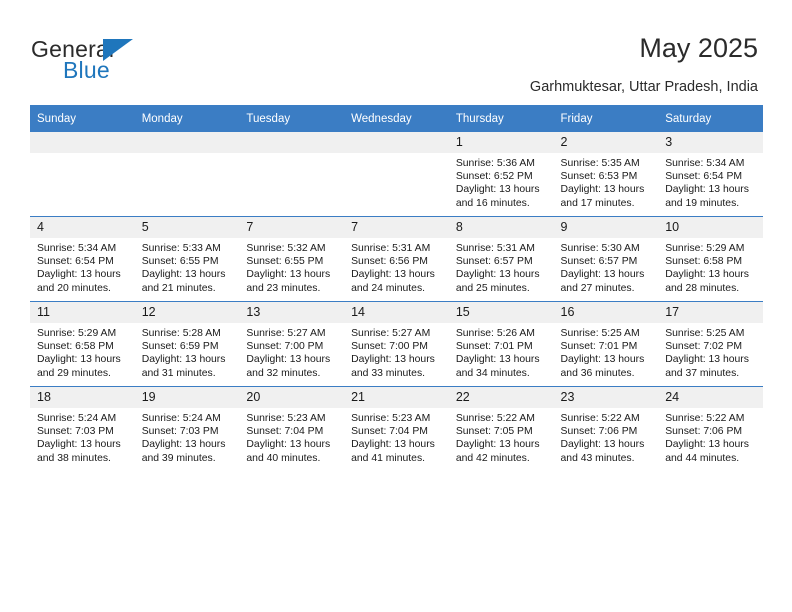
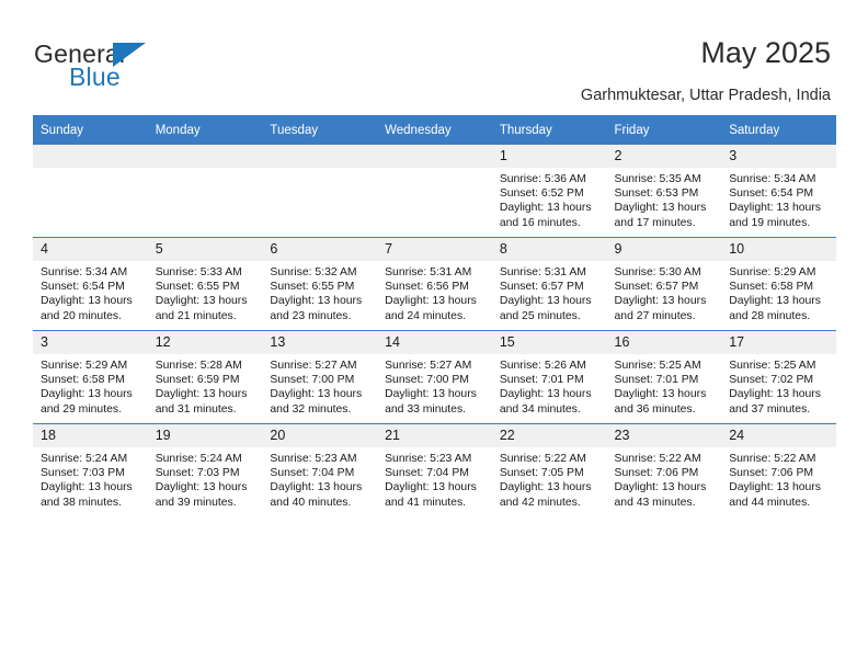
  General
  Blue
  May 2025
  Garhmuktesar, Uttar Pradesh, India
  Sunday	Monday	Tuesday	Wednesday	Thursday	Friday	Saturday
  				1Sunrise: 5:36 AMSunset: 6:52 PMDaylight: 13 hours and 16 minutes.	2Sunrise: 5:35 AMSunset: 6:53 PMDaylight: 13 hours and 17 minutes.	3Sunrise: 5:34 AMSunset: 6:54 PMDaylight: 13 hours and 19 minutes.
- 4Sunrise: 5:34 AMSunset: 6:54 PMDaylight: 13 hours and 20 minutes.	5Sunrise: 5:33 AMSunset: 6:55 PMDaylight: 13 hours and 21 minutes.	7Sunrise: 5:32 AMSunset: 6:55 PMDaylight: 13 hours and 23 minutes.	7Sunrise: 5:31 AMSunset: 6:56 PMDaylight: 13 hours and 24 minutes.	8Sunrise: 5:31 AMSunset: 6:57 PMDaylight: 13 hours and 25 minutes.	9Sunrise: 5:30 AMSunset: 6:57 PMDaylight: 13 hours and 27 minutes.	10Sunrise: 5:29 AMSunset: 6:58 PMDaylight: 13 hours and 28 minutes.
+ 4Sunrise: 5:34 AMSunset: 6:54 PMDaylight: 13 hours and 20 minutes.	5Sunrise: 5:33 AMSunset: 6:55 PMDaylight: 13 hours and 21 minutes.	6Sunrise: 5:32 AMSunset: 6:55 PMDaylight: 13 hours and 23 minutes.	7Sunrise: 5:31 AMSunset: 6:56 PMDaylight: 13 hours and 24 minutes.	8Sunrise: 5:31 AMSunset: 6:57 PMDaylight: 13 hours and 25 minutes.	9Sunrise: 5:30 AMSunset: 6:57 PMDaylight: 13 hours and 27 minutes.	10Sunrise: 5:29 AMSunset: 6:58 PMDaylight: 13 hours and 28 minutes.
- 11Sunrise: 5:29 AMSunset: 6:58 PMDaylight: 13 hours and 29 minutes.	12Sunrise: 5:28 AMSunset: 6:59 PMDaylight: 13 hours and 31 minutes.	13Sunrise: 5:27 AMSunset: 7:00 PMDaylight: 13 hours and 32 minutes.	14Sunrise: 5:27 AMSunset: 7:00 PMDaylight: 13 hours and 33 minutes.	15Sunrise: 5:26 AMSunset: 7:01 PMDaylight: 13 hours and 34 minutes.	16Sunrise: 5:25 AMSunset: 7:01 PMDaylight: 13 hours and 36 minutes.	17Sunrise: 5:25 AMSunset: 7:02 PMDaylight: 13 hours and 37 minutes.
+ 3Sunrise: 5:29 AMSunset: 6:58 PMDaylight: 13 hours and 29 minutes.	12Sunrise: 5:28 AMSunset: 6:59 PMDaylight: 13 hours and 31 minutes.	13Sunrise: 5:27 AMSunset: 7:00 PMDaylight: 13 hours and 32 minutes.	14Sunrise: 5:27 AMSunset: 7:00 PMDaylight: 13 hours and 33 minutes.	15Sunrise: 5:26 AMSunset: 7:01 PMDaylight: 13 hours and 34 minutes.	16Sunrise: 5:25 AMSunset: 7:01 PMDaylight: 13 hours and 36 minutes.	17Sunrise: 5:25 AMSunset: 7:02 PMDaylight: 13 hours and 37 minutes.
  18Sunrise: 5:24 AMSunset: 7:03 PMDaylight: 13 hours and 38 minutes.	19Sunrise: 5:24 AMSunset: 7:03 PMDaylight: 13 hours and 39 minutes.	20Sunrise: 5:23 AMSunset: 7:04 PMDaylight: 13 hours and 40 minutes.	21Sunrise: 5:23 AMSunset: 7:04 PMDaylight: 13 hours and 41 minutes.	22Sunrise: 5:22 AMSunset: 7:05 PMDaylight: 13 hours and 42 minutes.	23Sunrise: 5:22 AMSunset: 7:06 PMDaylight: 13 hours and 43 minutes.	24Sunrise: 5:22 AMSunset: 7:06 PMDaylight: 13 hours and 44 minutes.
